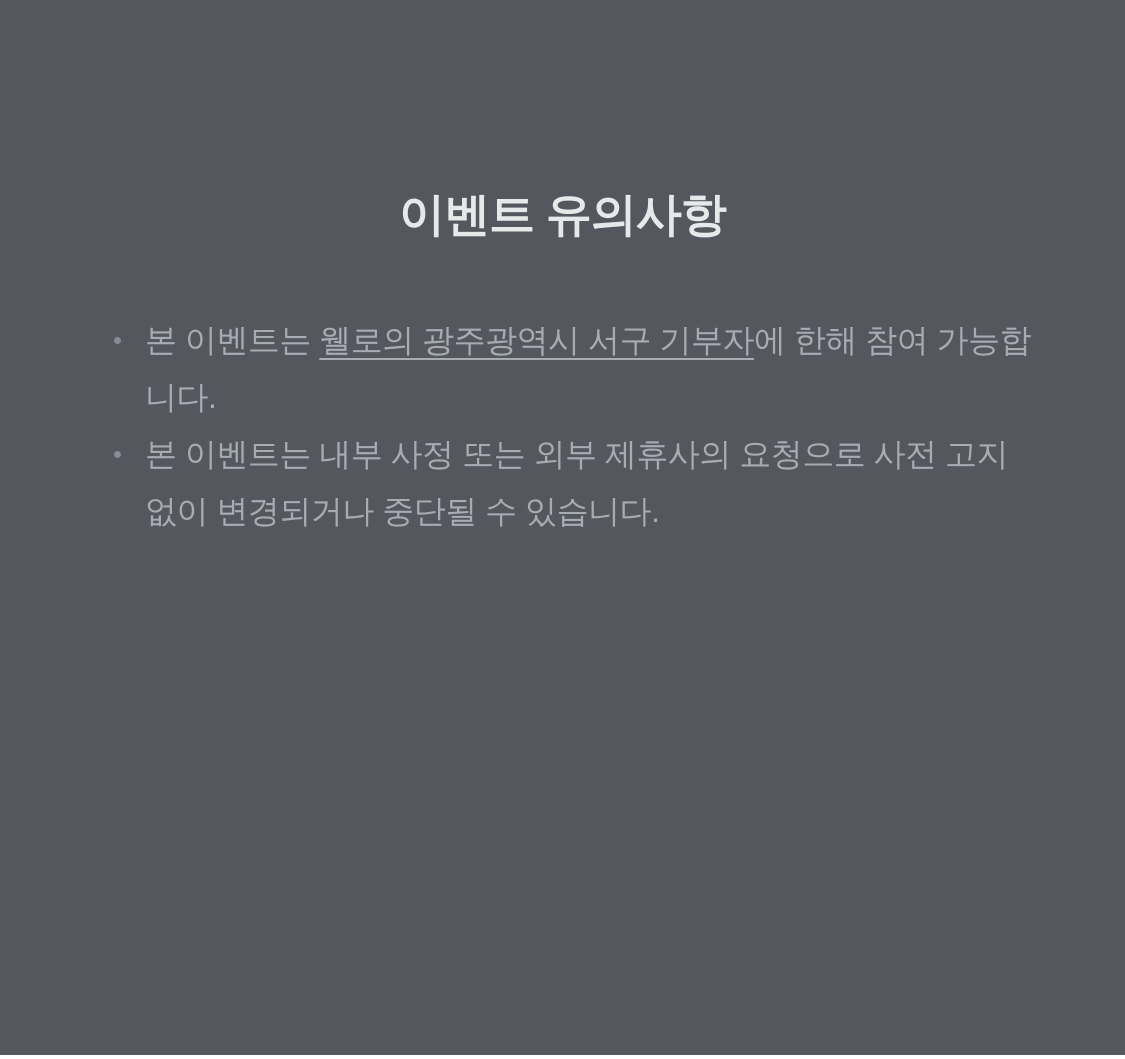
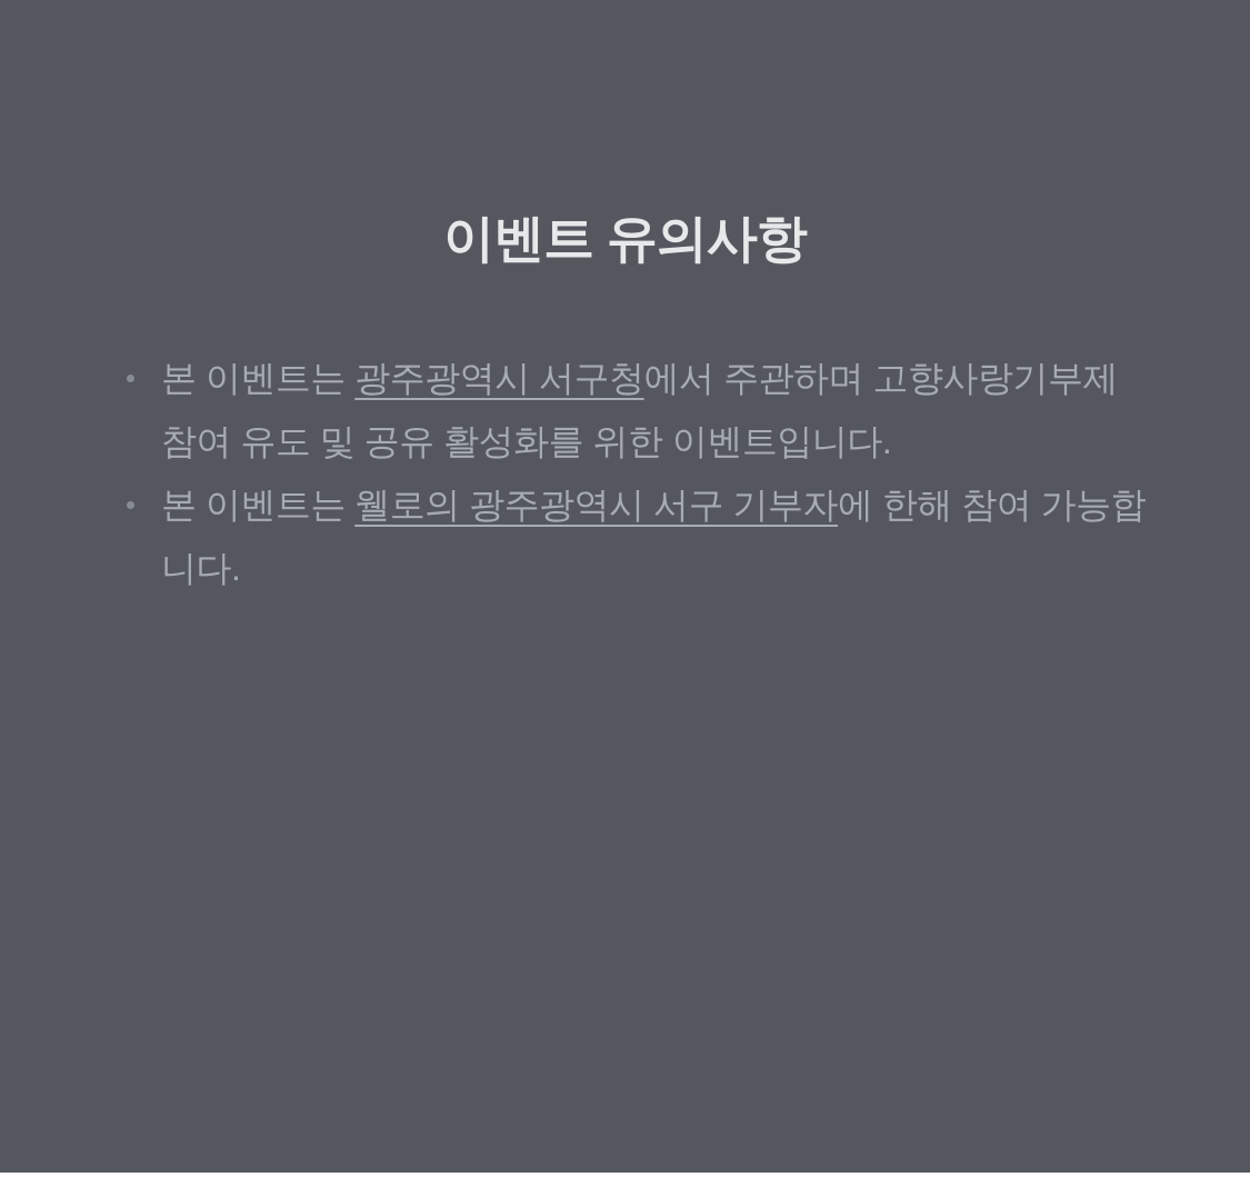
  이벤트 유의사항
+ 본 이벤트는 광주광역시 서구청에서 주관하며 고향사랑기부제 참여 유도 및 공유 활성화를 위한 이벤트입니다.
  본 이벤트는 웰로의 광주광역시 서구 기부자에 한해 참여 가능합니다.
- 본 이벤트는 내부 사정 또는 외부 제휴사의 요청으로 사전 고지 없이 변경되거나 중단될 수 있습니다.
